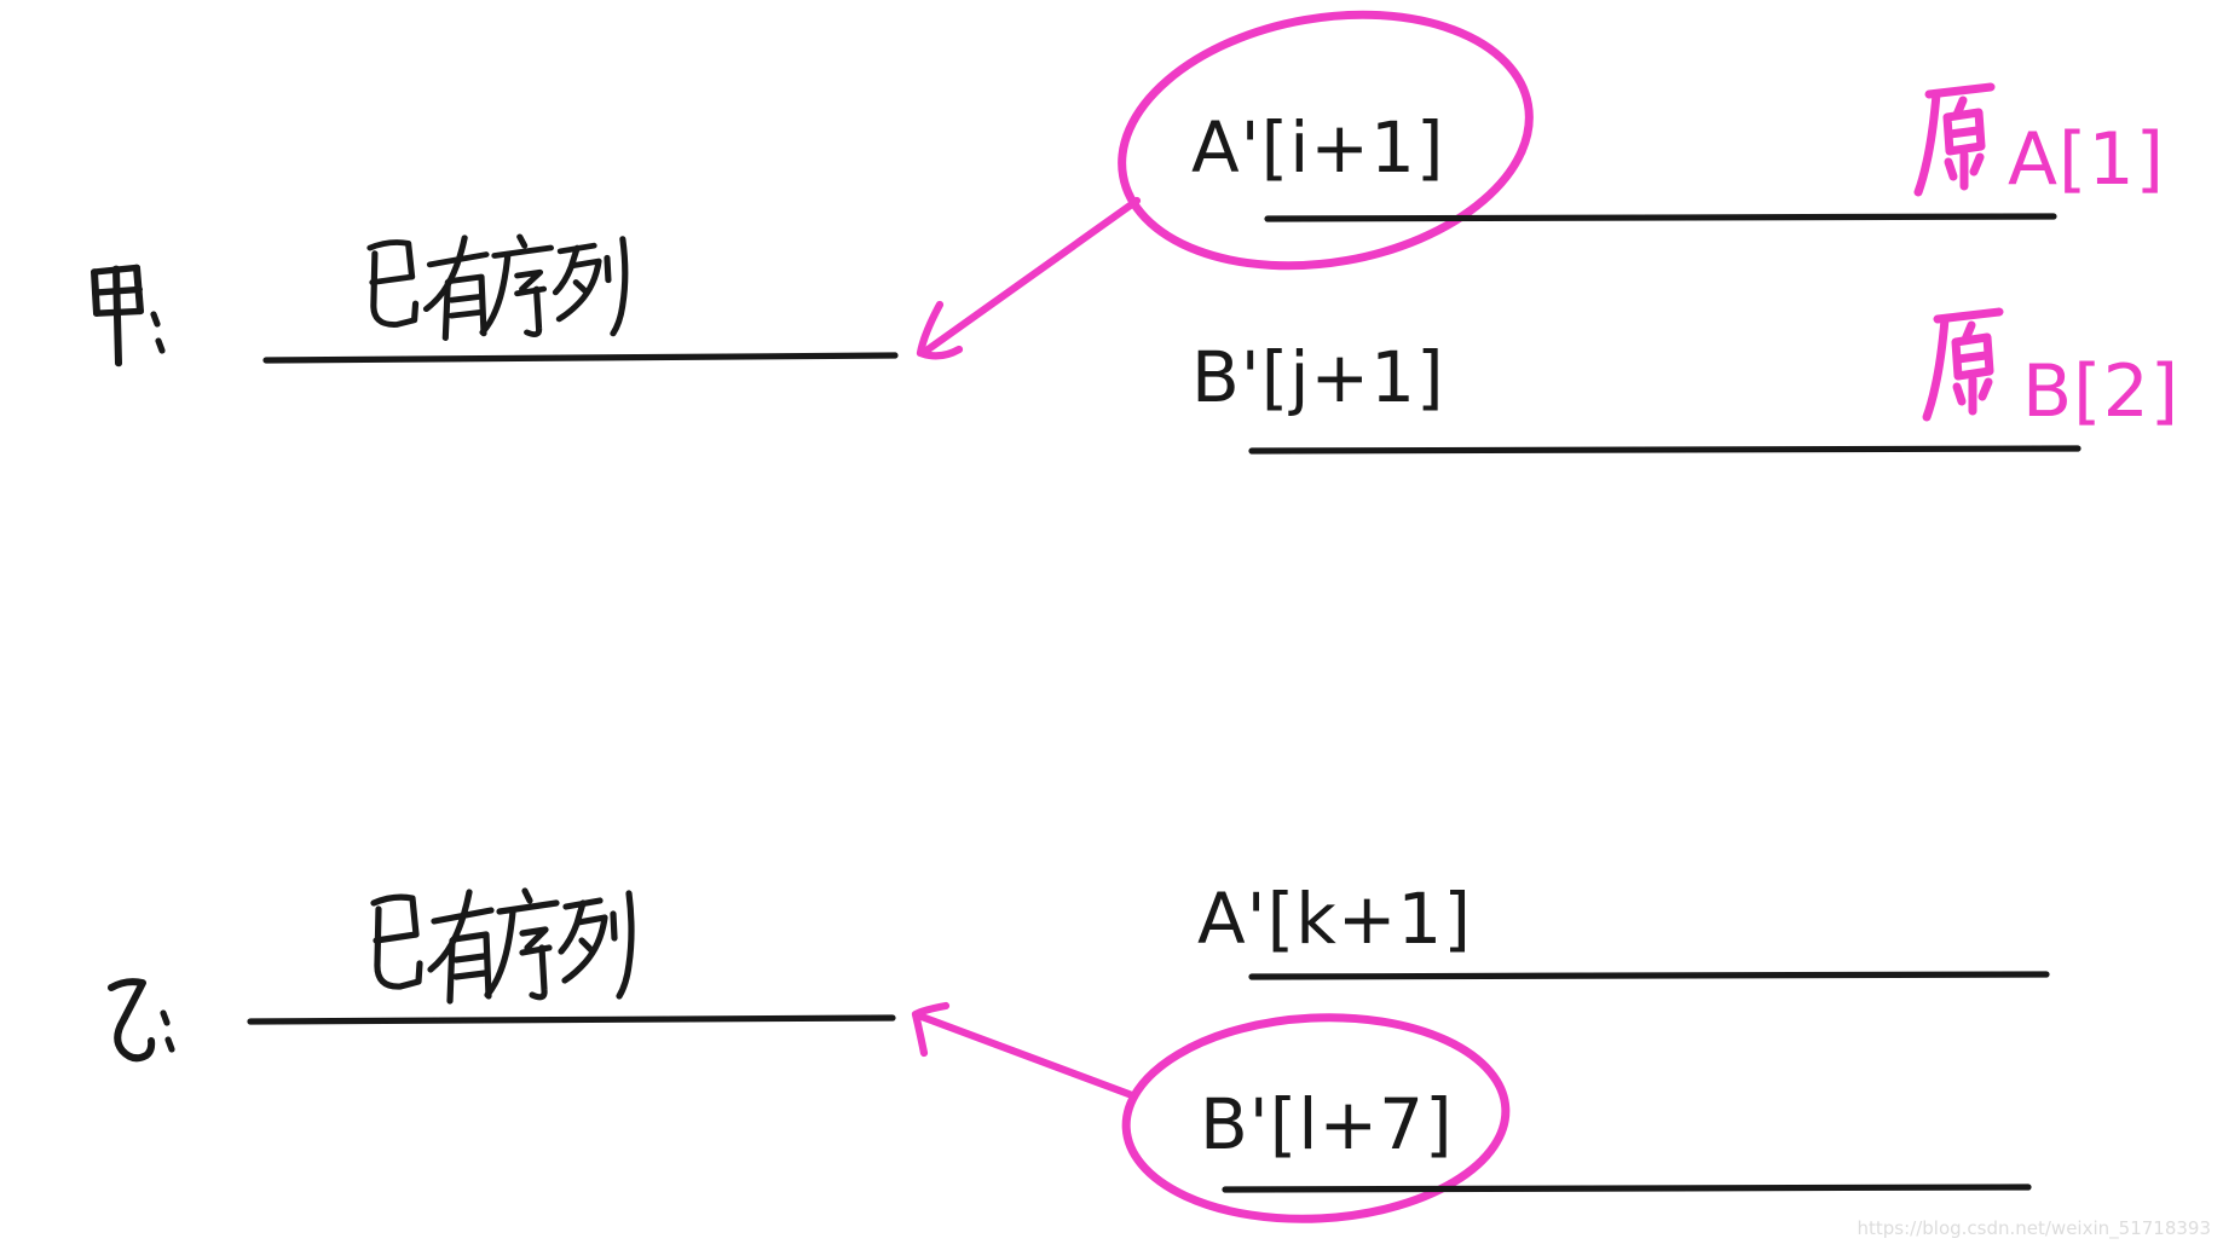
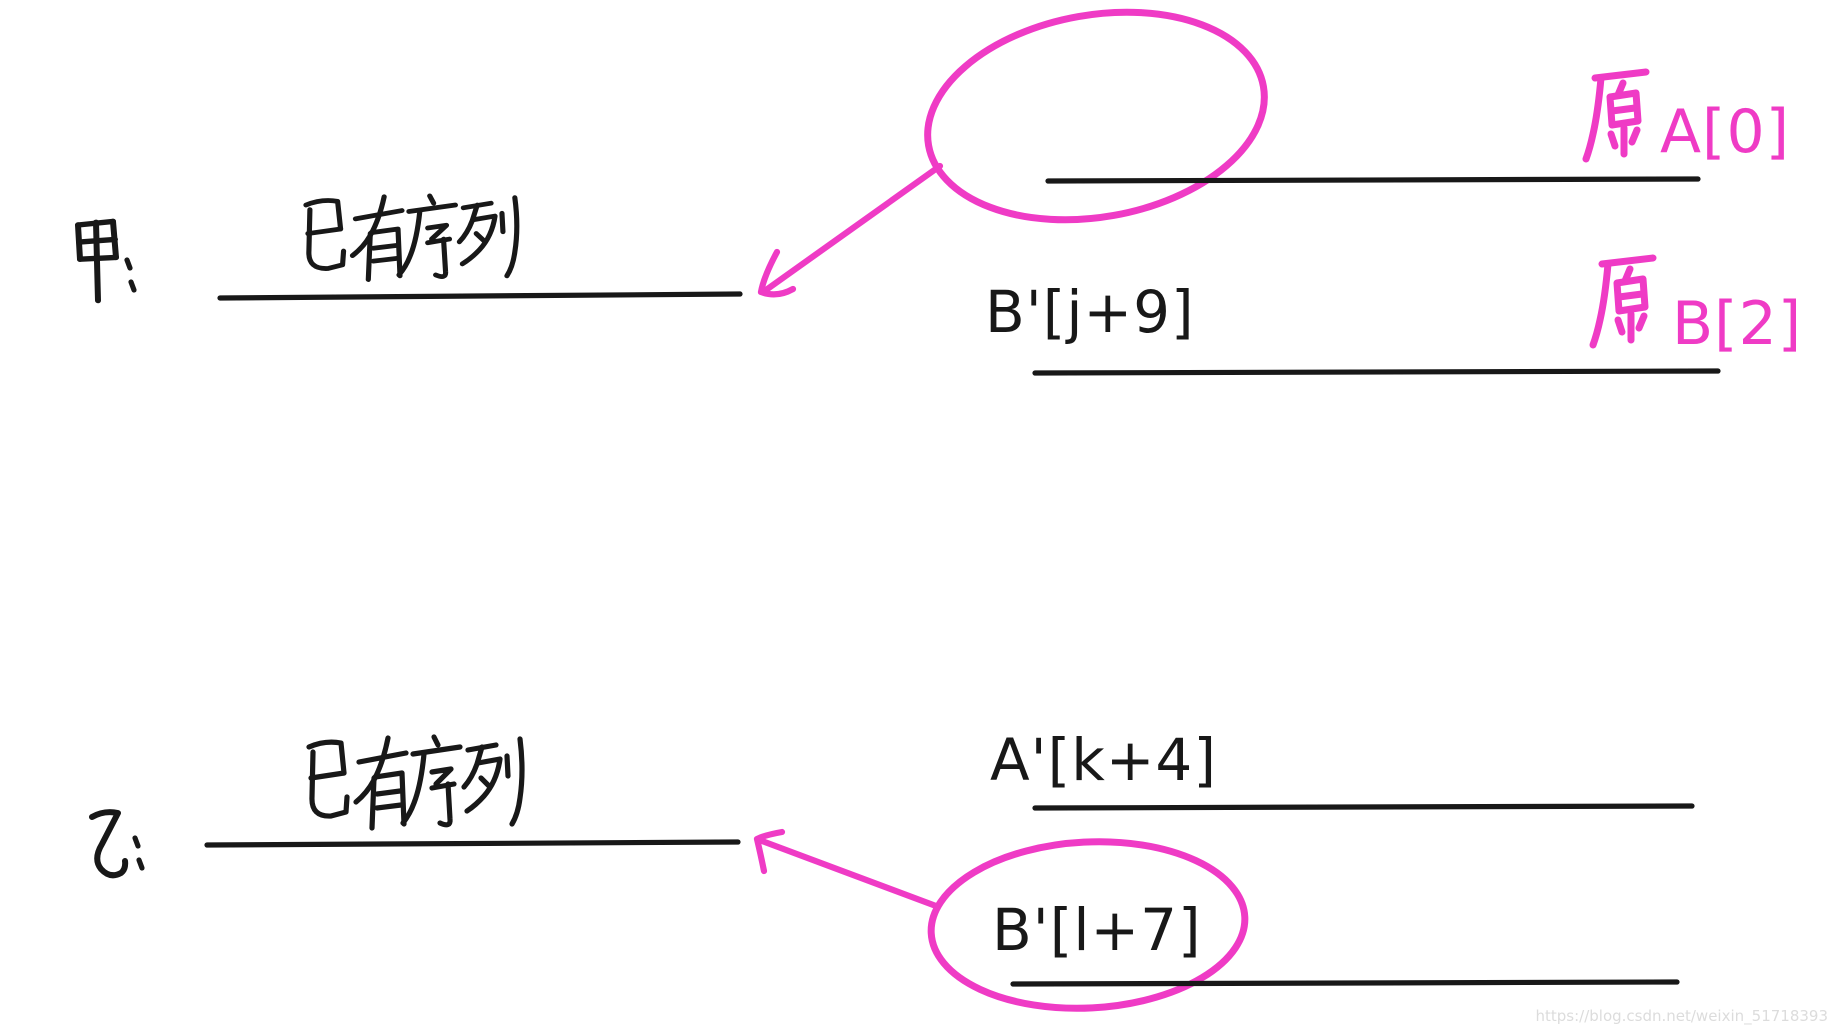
  甲:
  已有序列
- A'[i+1]
  原
- A[1]
+ A[0]
- B'[j+1]
+ B'[j+9]
  原
  B[2]
  乙:
  已有序列
- A'[k+1]
+ A'[k+4]
  B'[l+7]
  https://blog.csdn.net/weixin_51718393
